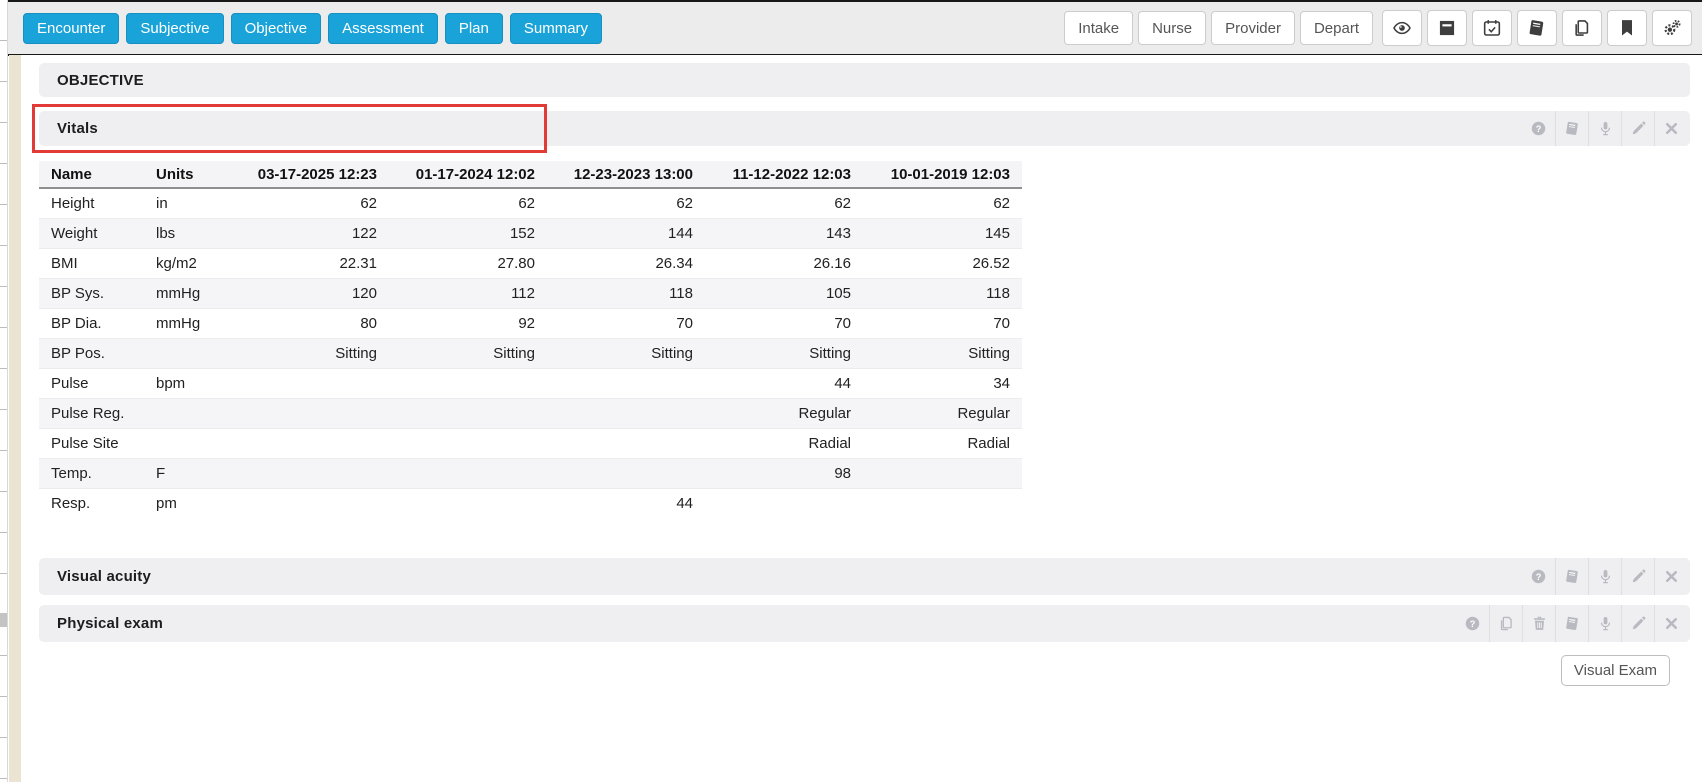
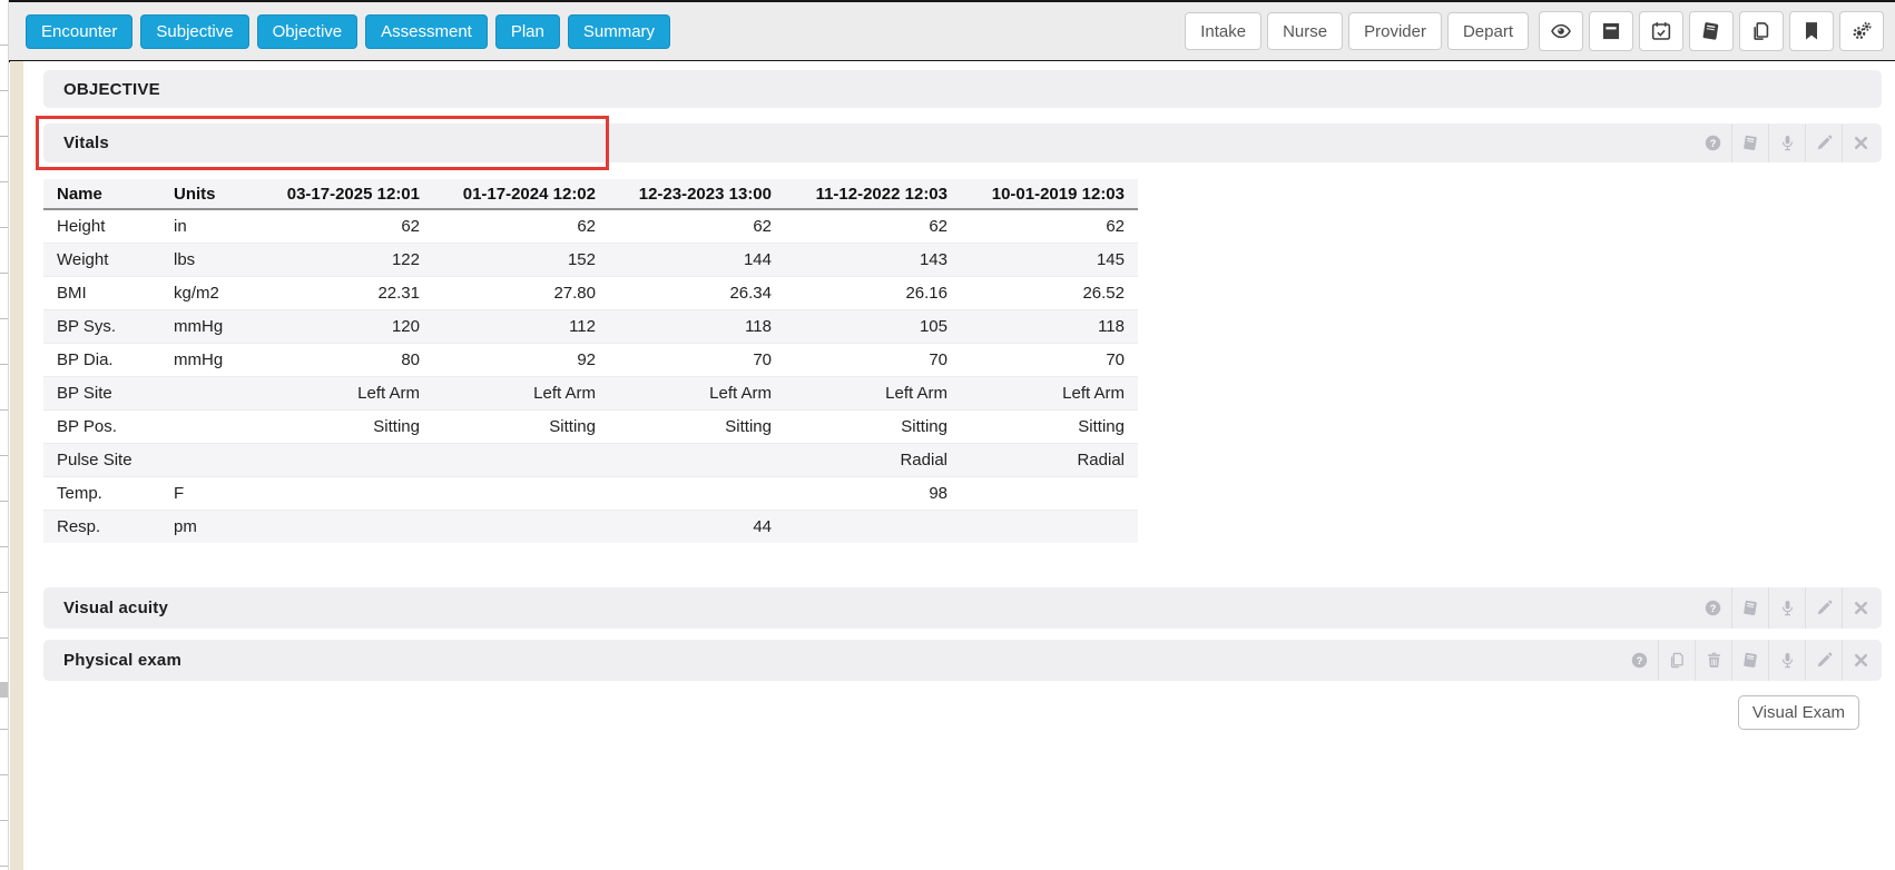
  Encounter
  Subjective
  Objective
  Assessment
  Plan
  Summary
  Intake
  Nurse
  Provider
  Depart
  OBJECTIVE
  Vitals
  ?
- Name	Units	03-17-2025 12:23	01-17-2024 12:02	12-23-2023 13:00	11-12-2022 12:03	10-01-2019 12:03
+ Name	Units	03-17-2025 12:01	01-17-2024 12:02	12-23-2023 13:00	11-12-2022 12:03	10-01-2019 12:03
  Height	in	62	62	62	62	62
  Weight	lbs	122	152	144	143	145
  BMI	kg/m2	22.31	27.80	26.34	26.16	26.52
  BP Sys.	mmHg	120	112	118	105	118
  BP Dia.	mmHg	80	92	70	70	70
+ BP Site		Left Arm	Left Arm	Left Arm	Left Arm	Left Arm
  BP Pos.		Sitting	Sitting	Sitting	Sitting	Sitting
- Pulse	bpm				44	34
- Pulse Reg.					Regular	Regular
  Pulse Site					Radial	Radial
  Temp.	F				98
  Resp.	pm			44
  Visual acuity
  ?
  Physical exam
  ?
  Visual Exam
